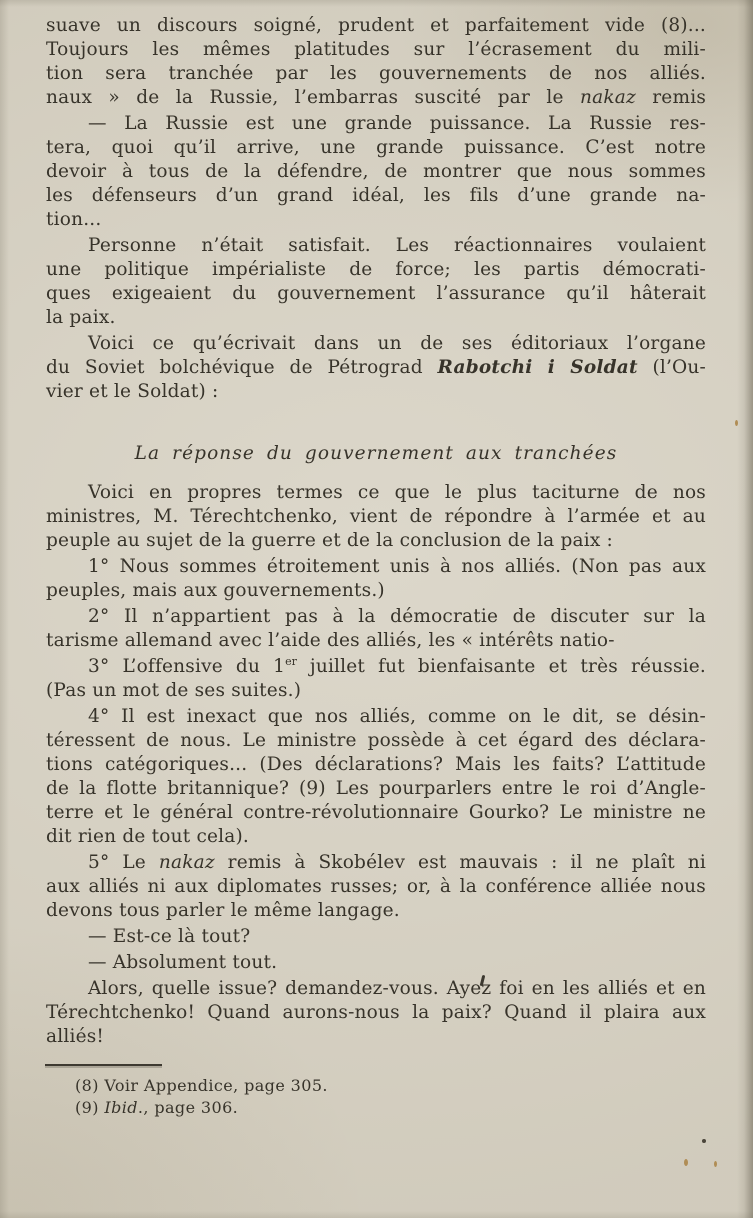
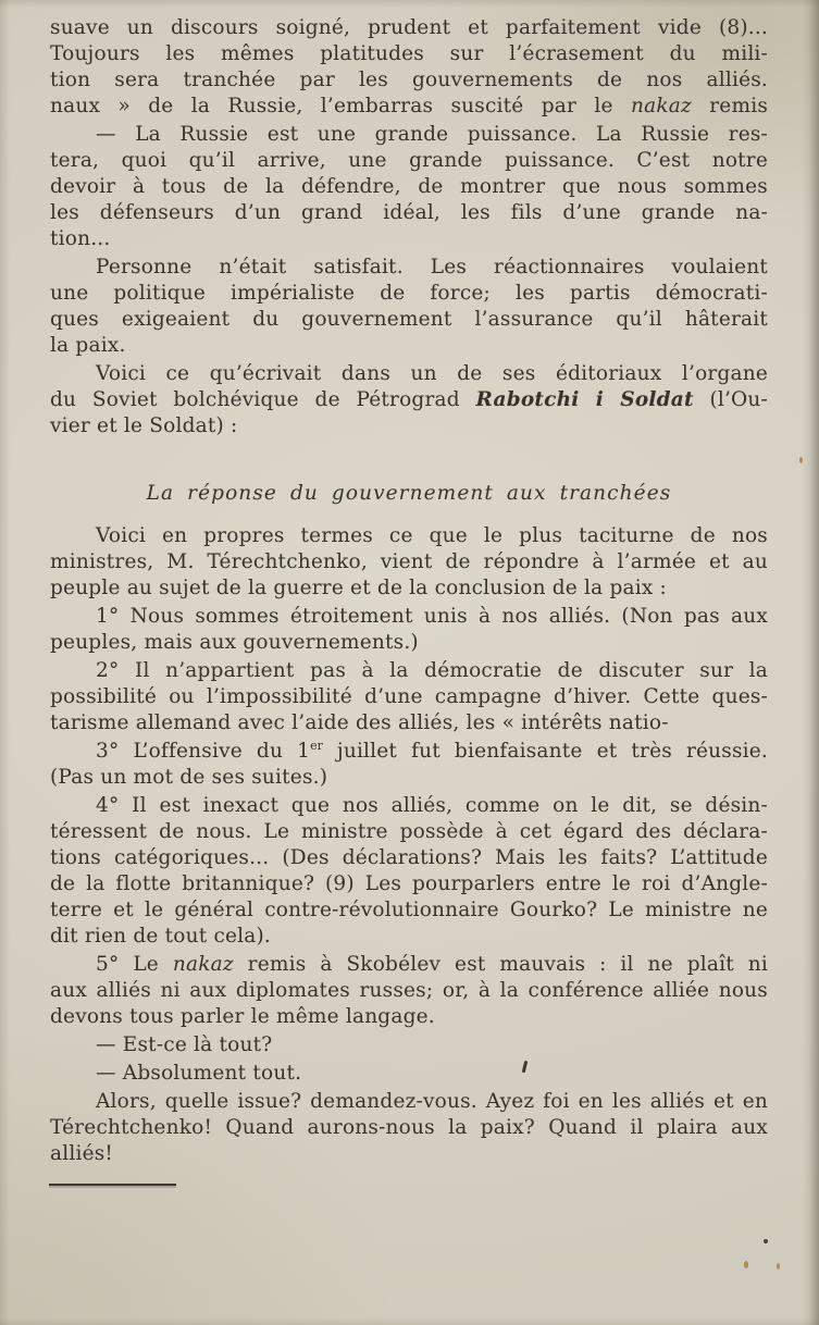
  suave un discours soigné, prudent et parfaitement vide (8)...
  Toujours les mêmes platitudes sur l’écrasement du mili-
  tion sera tranchée par les gouvernements de nos alliés.
  naux » de la Russie, l’embarras suscité par le nakaz remis
  — La Russie est une grande puissance. La Russie res-
  tera, quoi qu’il arrive, une grande puissance. C’est notre
  devoir à tous de la défendre, de montrer que nous sommes
  les défenseurs d’un grand idéal, les fils d’une grande na-
  tion...
  Personne n’était satisfait. Les réactionnaires voulaient
  une politique impérialiste de force; les partis démocrati-
  ques exigeaient du gouvernement l’assurance qu’il hâterait
  la paix.
  Voici ce qu’écrivait dans un de ses éditoriaux l’organe
  du Soviet bolchévique de Pétrograd Rabotchi i Soldat (l’Ou-
  vier et le Soldat) :
  La réponse du gouvernement aux tranchées
  Voici en propres termes ce que le plus taciturne de nos
  ministres, M. Térechtchenko, vient de répondre à l’armée et au
  peuple au sujet de la guerre et de la conclusion de la paix :
  1° Nous sommes étroitement unis à nos alliés. (Non pas aux
  peuples, mais aux gouvernements.)
  2° Il n’appartient pas à la démocratie de discuter sur la
+ possibilité ou l’impossibilité d’une campagne d’hiver. Cette ques-
  tarisme allemand avec l’aide des alliés, les « intérêts natio-
  3° L’offensive du 1er juillet fut bienfaisante et très réussie.
  (Pas un mot de ses suites.)
  4° Il est inexact que nos alliés, comme on le dit, se désin-
  téressent de nous. Le ministre possède à cet égard des déclara-
  tions catégoriques... (Des déclarations? Mais les faits? L’attitude
  de la flotte britannique? (9) Les pourparlers entre le roi d’Angle-
  terre et le général contre-révolutionnaire Gourko? Le ministre ne
  dit rien de tout cela).
  5° Le nakaz remis à Skobélev est mauvais : il ne plaît ni
  aux alliés ni aux diplomates russes; or, à la conférence alliée nous
  devons tous parler le même langage.
  — Est-ce là tout?
  — Absolument tout.
  Alors, quelle issue? demandez-vous. Ayez foi en les alliés et en
  Térechtchenko! Quand aurons-nous la paix? Quand il plaira aux
  alliés!
- (8) Voir Appendice, page 305.
- (9) Ibid., page 306.
